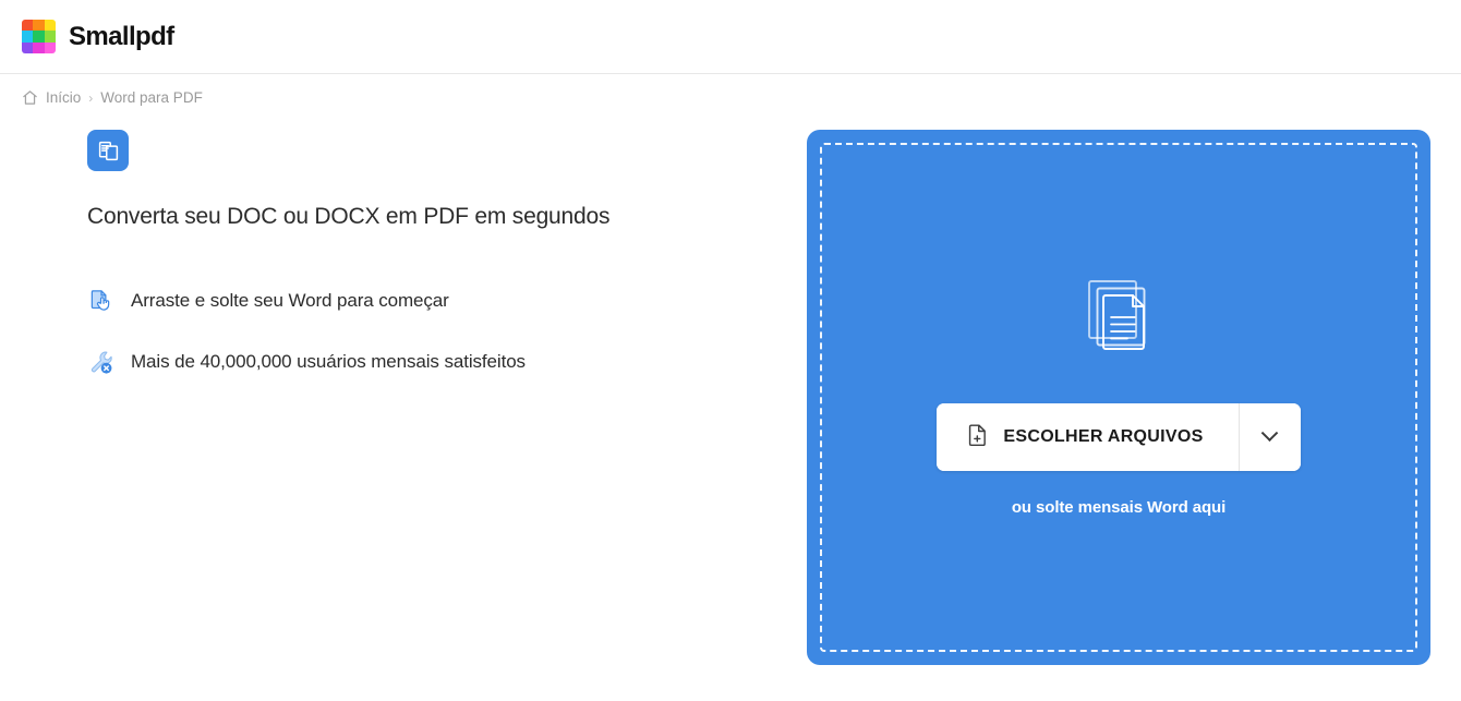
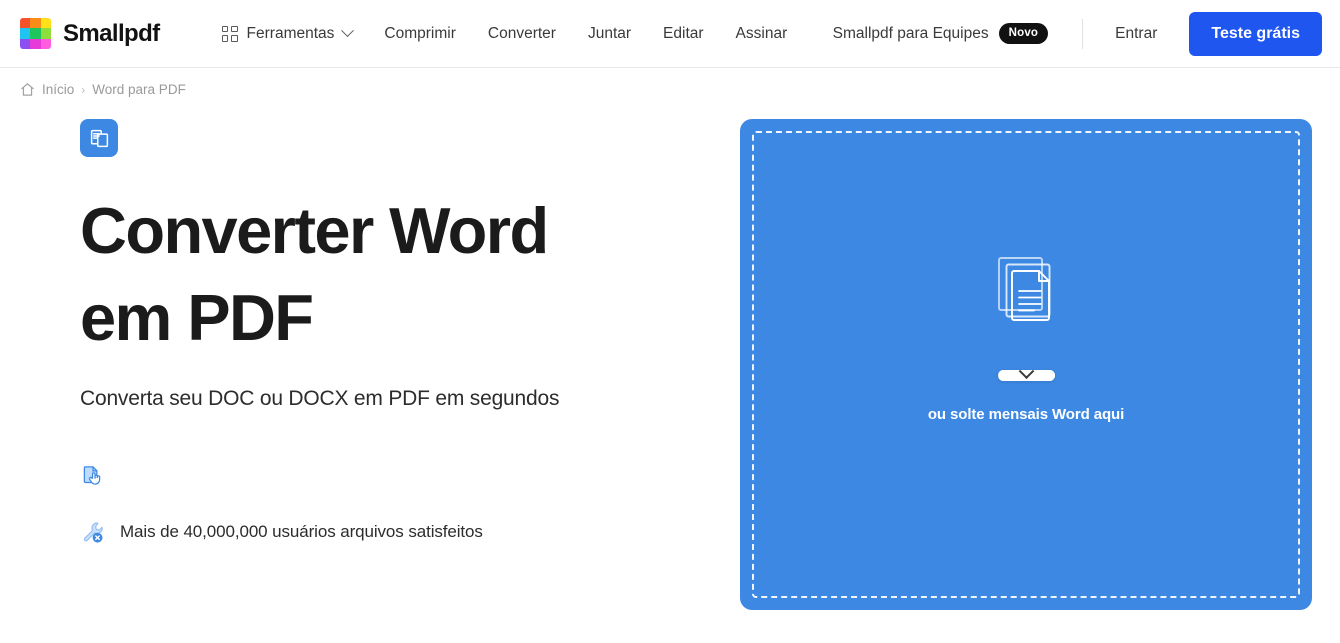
  Smallpdf
+ Ferramentas
+ Comprimir
+ Converter
+ Juntar
+ Editar
+ Assinar
+ Smallpdf para Equipes
+ Novo
+ Entrar
+ Teste grátis
  Início
  ›
  Word para PDF
+ Converter Word em PDF
  Converta seu DOC ou DOCX em PDF em segundos
- Arraste e solte seu Word para começar
- Mais de 40,000,000 usuários mensais satisfeitos
+ Mais de 40,000,000 usuários arquivos satisfeitos
- ESCOLHER ARQUIVOS
  ou solte mensais Word aqui
